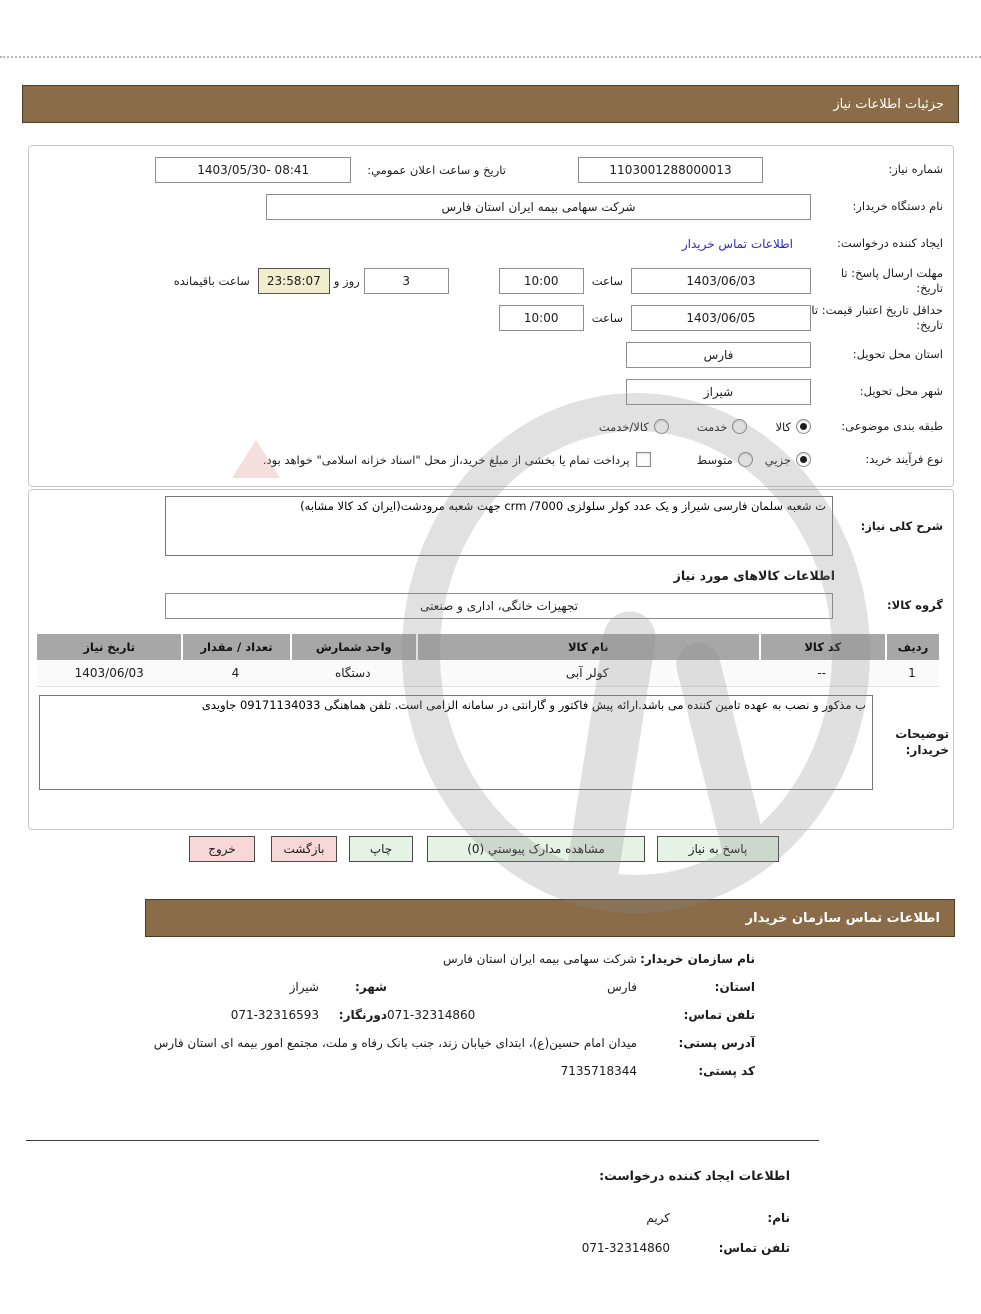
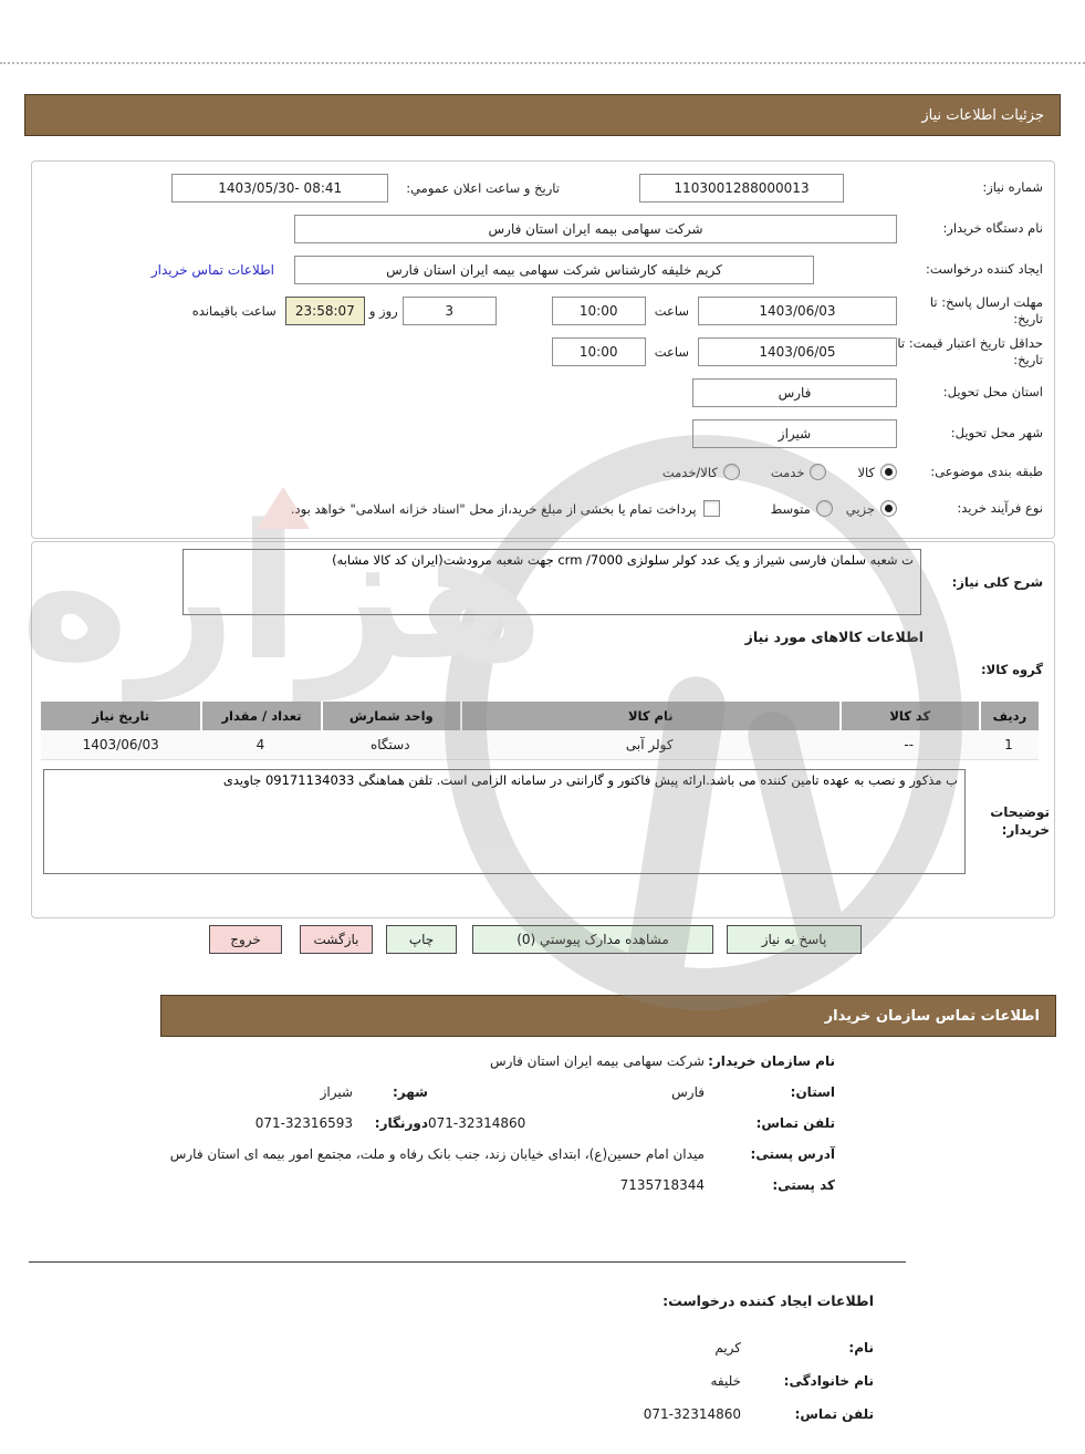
  جزئیات اطلاعات نیاز
  شماره نیاز:
  1103001288000013
  تاریخ و ساعت اعلان عمومي:
  1403/05/30- 08:41
  نام دستگاه خریدار:
  شرکت سهامی بیمه ایران استان فارس
  ایجاد کننده درخواست:
+ کریم خلیفه کارشناس شرکت سهامی بیمه ایران استان فارس
  اطلاعات تماس خریدار
  مهلت ارسال پاسخ: تا تاریخ:
  1403/06/03
  ساعت
  10:00
  3
  روز و
  23:58:07
  ساعت باقیمانده
  حداقل تاریخ اعتبار قیمت: تا تاریخ:
  1403/06/05
  ساعت
  10:00
  استان محل تحویل:
  فارس
  شهر محل تحویل:
  شیراز
  طبقه بندی موضوعی:
  کالا
  خدمت
  کالا/خدمت
  نوع فرآیند خرید:
  جزیي
  متوسط
  پرداخت تمام یا بخشی از مبلغ خرید،از محل "اسناد خزانه اسلامی" خواهد بود.
  شرح کلی نیاز:
  اطلاعات کالاهای مورد نیاز
  گروه کالا:
- تجهیزات خانگی، اداری و صنعتی
  ردیف
  کد کالا
  نام کالا
  واحد شمارش
  تعداد / مقدار
  تاریخ نیاز
  1
  --
  کولر آبی
  دستگاه
  4
  1403/06/03
  توضیحات خریدار:
  پاسخ به نیاز
  مشاهده مدارک پیوستي (0)
  چاپ
  بازگشت
  خروج
  اطلاعات تماس سازمان خریدار
  نام سازمان خریدار:
  شرکت سهامی بیمه ایران استان فارس
  استان:
  فارس
  شهر:
  شیراز
  تلفن تماس:
  071-32314860
  دورنگار:
  071-32316593
  آدرس پستی:
  میدان امام حسین(ع)، ابتدای خیابان زند، جنب بانک رفاه و ملت، مجتمع امور بیمه ای استان فارس
  کد پستی:
  7135718344
  اطلاعات ایجاد کننده درخواست:
  نام:
  کریم
+ نام خانوادگی:
+ خلیفه
  تلفن تماس:
  071-32314860
+ هزاره
